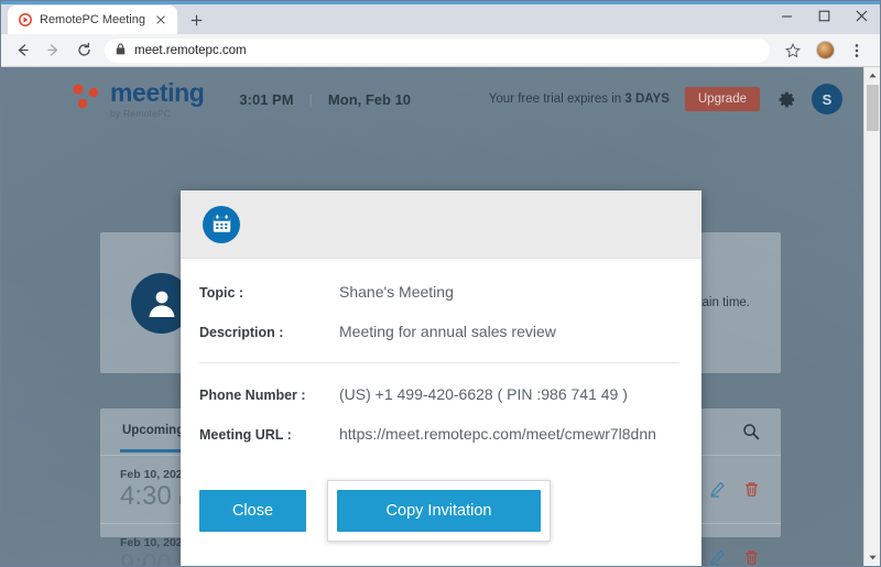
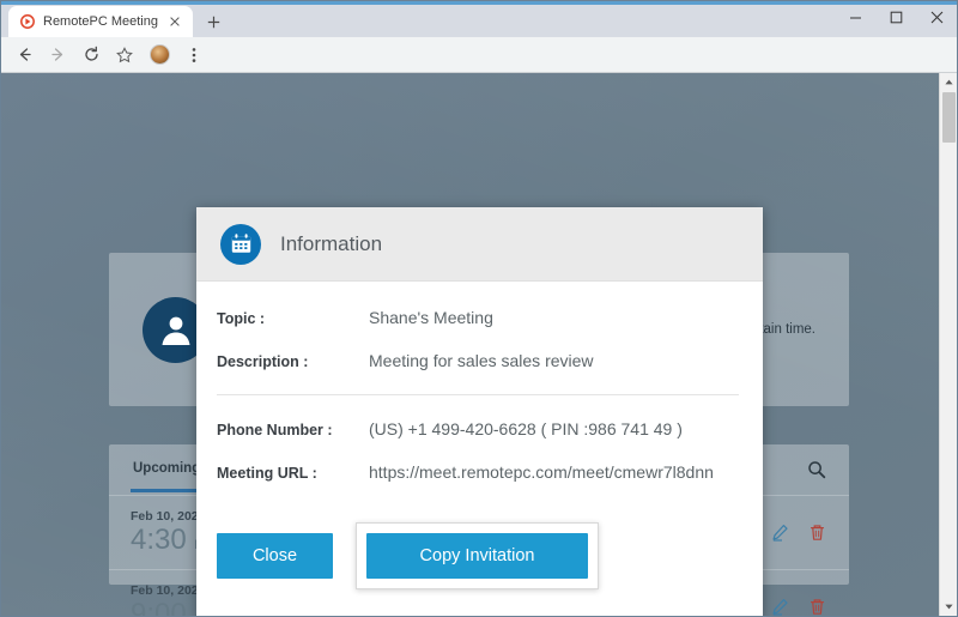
  RemotePC Meeting
- meet.remotepc.com
- meeting
- 3:01 PM
- Mon, Feb 10
- Your free trial expires in 3 DAYS
- Upgrade
- S
  ain time.
  Upcomin
  Feb 10, 202
  Feb 10, 202
+ Information
  Topic :
  Shane's Meeting
  Description :
- Meeting for annual sales review
+ Meeting for sales sales review
  Phone Number :
  (US) +1 499-420-6628 ( PIN :986 741 49 )
  Meeting URL :
  https://meet.remotepc.com/meet/cmewr7l8dnn
  Close
  Copy Invitation
